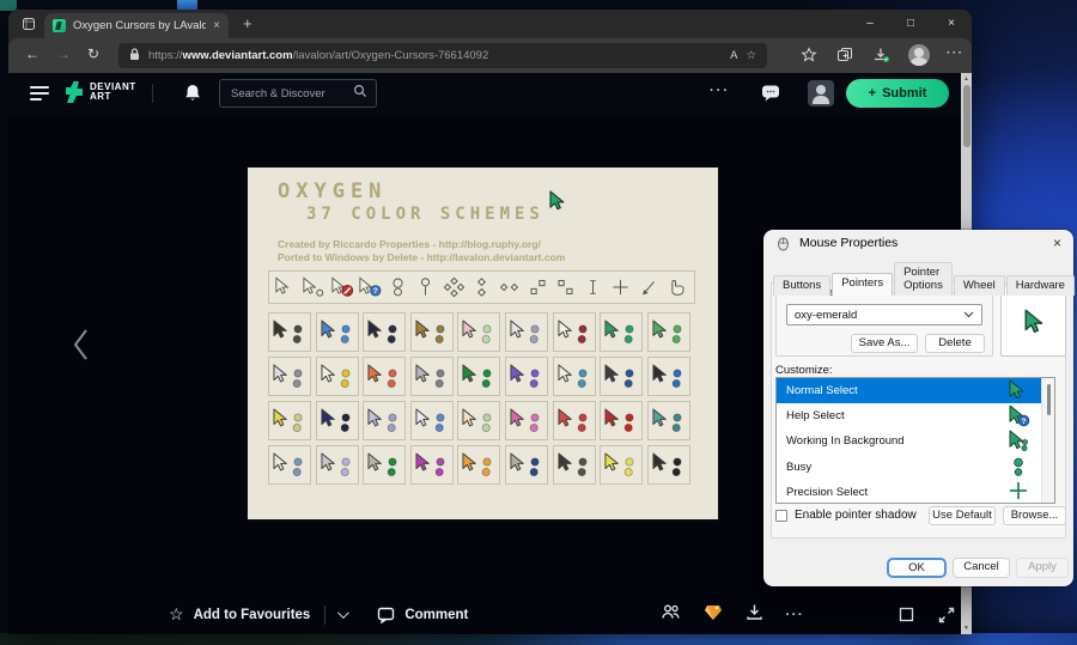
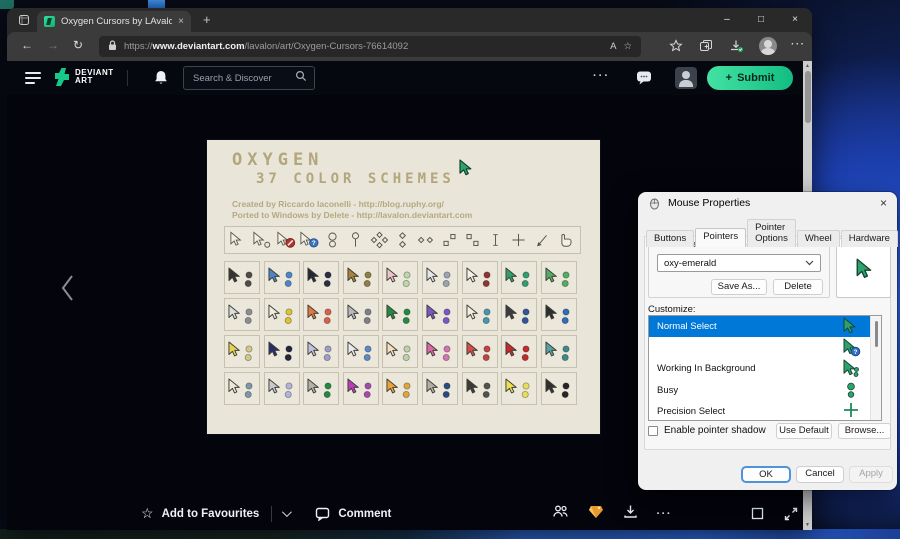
  Oxygen Cursors by LAvalo
  ×
  +
  –
  □
  ×
  ←
  →
  ↻
  https://www.deviantart.com/lavalon/art/Oxygen-Cursors-76614092
  A
  ☆
  ···
  DEVIANT
  ART
  Search & Discover
  ···
  +
  Submit
  OXYGEN
  37 COLOR SCHEMES
- Created by Riccardo Properties - http://blog.ruphy.org/
+ Created by Riccardo Iaconelli - http://blog.ruphy.org/
  Ported to Windows by Delete - http://lavalon.deviantart.com
  ☆
  Add to Favourites
  Comment
  ···
  Mouse Properties
  ×
  Buttons
  Pointers
  Pointer Options
  Wheel
  Hardware
  oxy-emerald
  Save As...
  Delete
  Customize:
  Normal Select
- Help Select
  Working In Background
  Busy
  Precision Select
  Enable pointer shadow
  Use Default
  Browse...
  OK
  Cancel
  Apply
